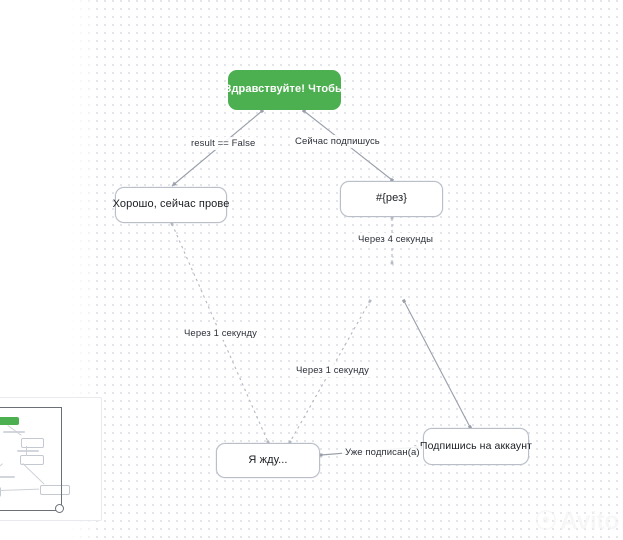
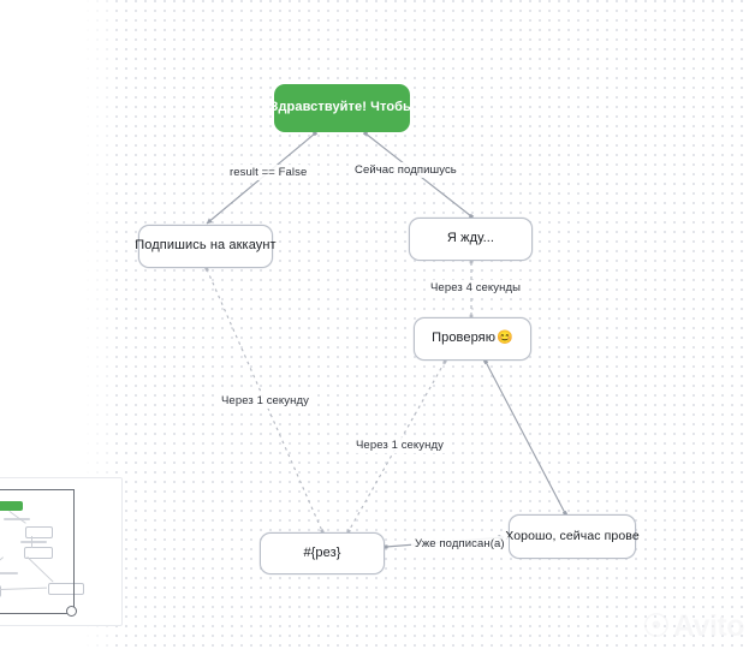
  Здравствуйте! Чтобы
- Хорошо, сейчас прове
+ Подпишись на аккаунт
- #{рез}
+ Я жду...
+ Проверяю
+ 😊
- Я жду...
+ #{рез}
- Подпишись на аккаунт
+ Хорошо, сейчас прове
  result == False
  Сейчас подпишусь
  Через 4 секунды
  Через 1 секунду
  Через 1 секунду
  Уже подписан(а)
  ⦿
  Avito
